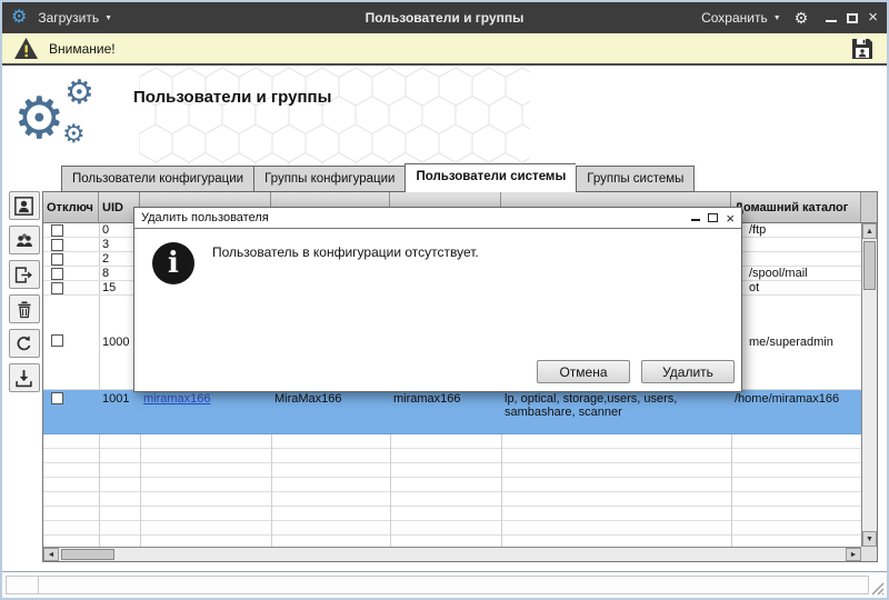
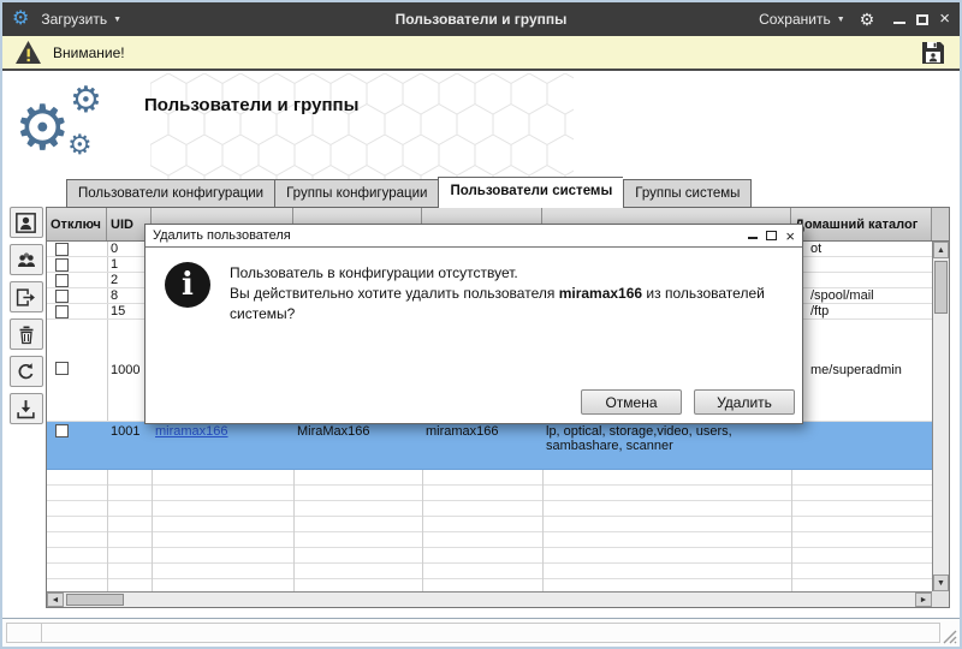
  ⚙
  Загрузить
  Пользователи и группы
  Сохранить
  ⚙
  ×
  Внимание!
  ⚙
  ⚙
  ⚙
  Пользователи и группы
  Пользователи конфигурации
  Группы конфигурации
  Пользователи системы
  Группы системы
  Отключ
  UID
  омашний каталог
  0
- /ftp
+ ot
- 3
+ 1
  2
  8
  /spool/mail
  15
- ot
+ /ftp
  1000
  me/superadmin
  1001
  miramax166
  MiraMax166
  miramax166
- lp, optical, storage,users, users, sambashare, scanner
+ lp, optical, storage,video, users, sambashare, scanner
- /home/miramax166
  Удалить пользователя
  ×
  i
  Пользователь в конфигурации отсутствует.
+ Вы действительно хотите удалить пользователя miramax166 из пользователей системы?
  Отмена
  Удалить
